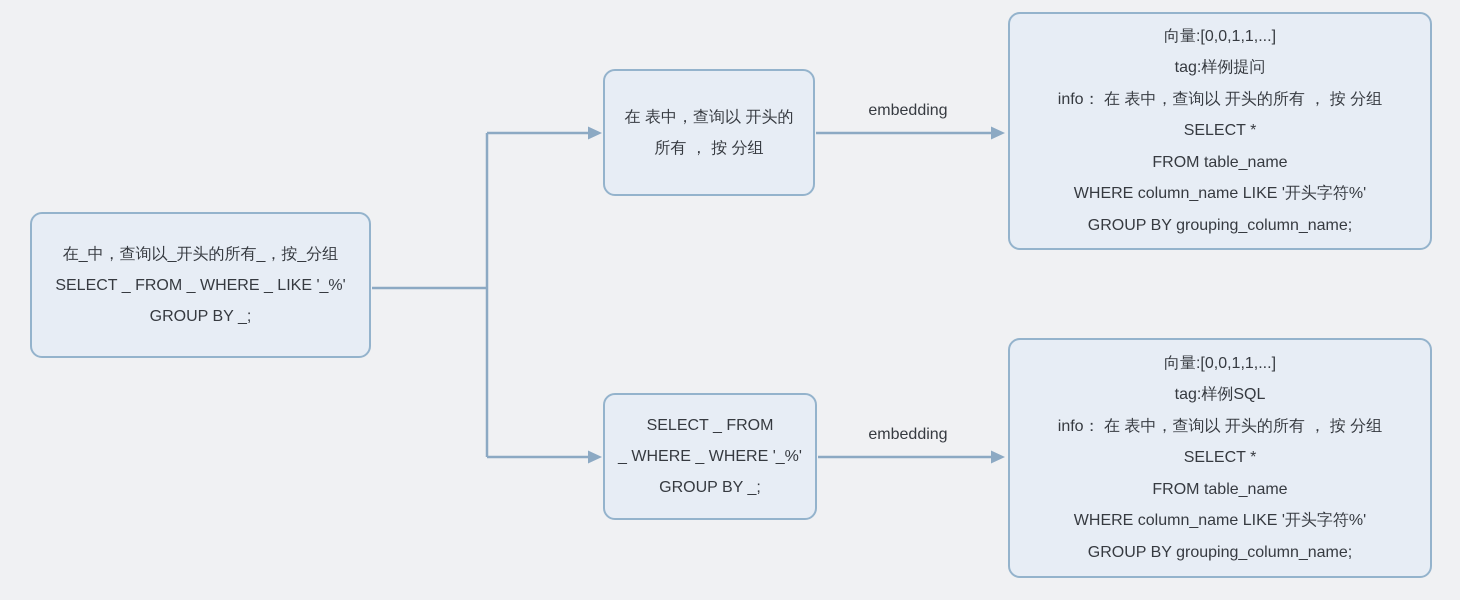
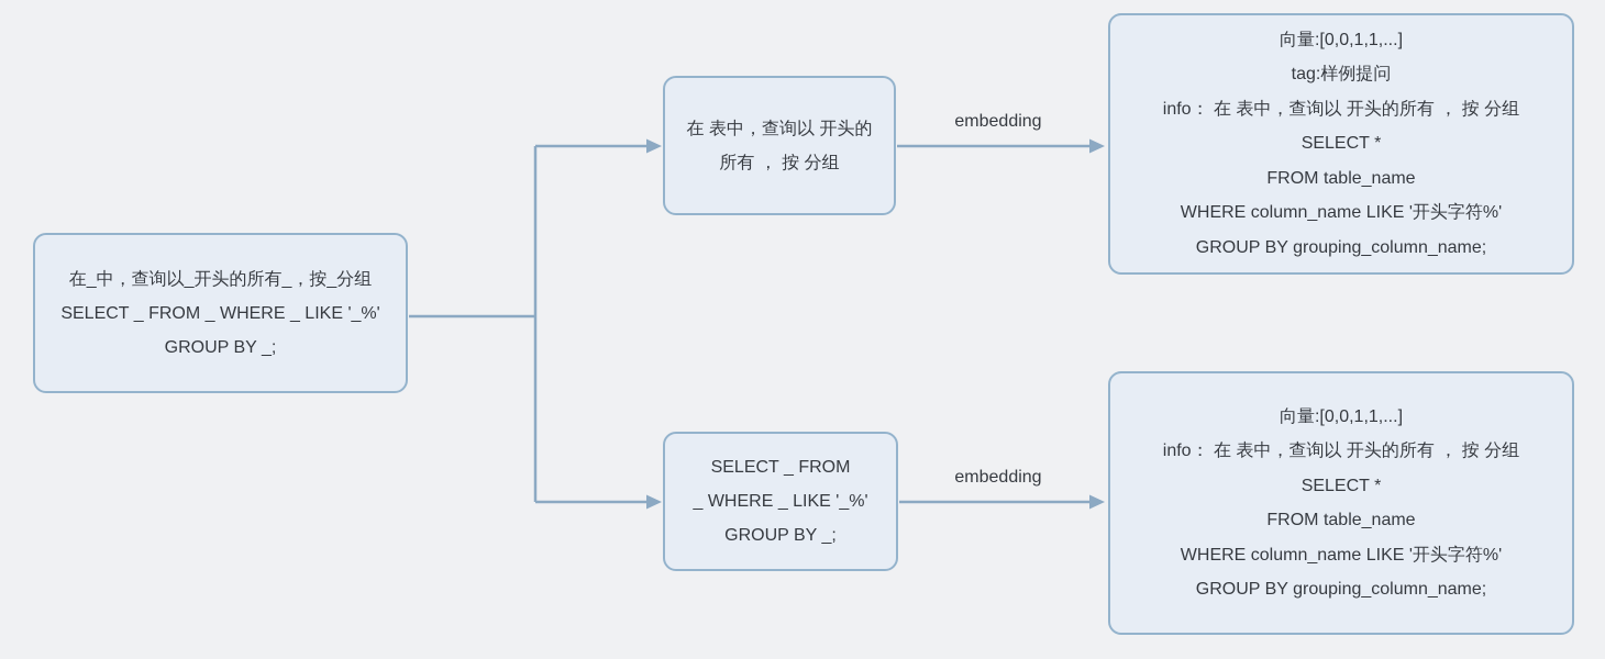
  在_中，查询以_开头的所有_，按_分组
  SELECT _ FROM _ WHERE _ LIKE '_%'
  GROUP BY _;
  在 表中，查询以 开头的
  所有 ， 按 分组
  SELECT _ FROM
- _ WHERE _ WHERE '_%'
+ _ WHERE _ LIKE '_%'
  GROUP BY _;
  向量:[0,0,1,1,...]
  tag:样例提问
  info： 在 表中，查询以 开头的所有 ， 按 分组
  SELECT *
  FROM table_name
  WHERE column_name LIKE '开头字符%'
  GROUP BY grouping_column_name;
  向量:[0,0,1,1,...]
- tag:样例SQL
  info： 在 表中，查询以 开头的所有 ， 按 分组
  SELECT *
  FROM table_name
  WHERE column_name LIKE '开头字符%'
  GROUP BY grouping_column_name;
  embedding
  embedding
